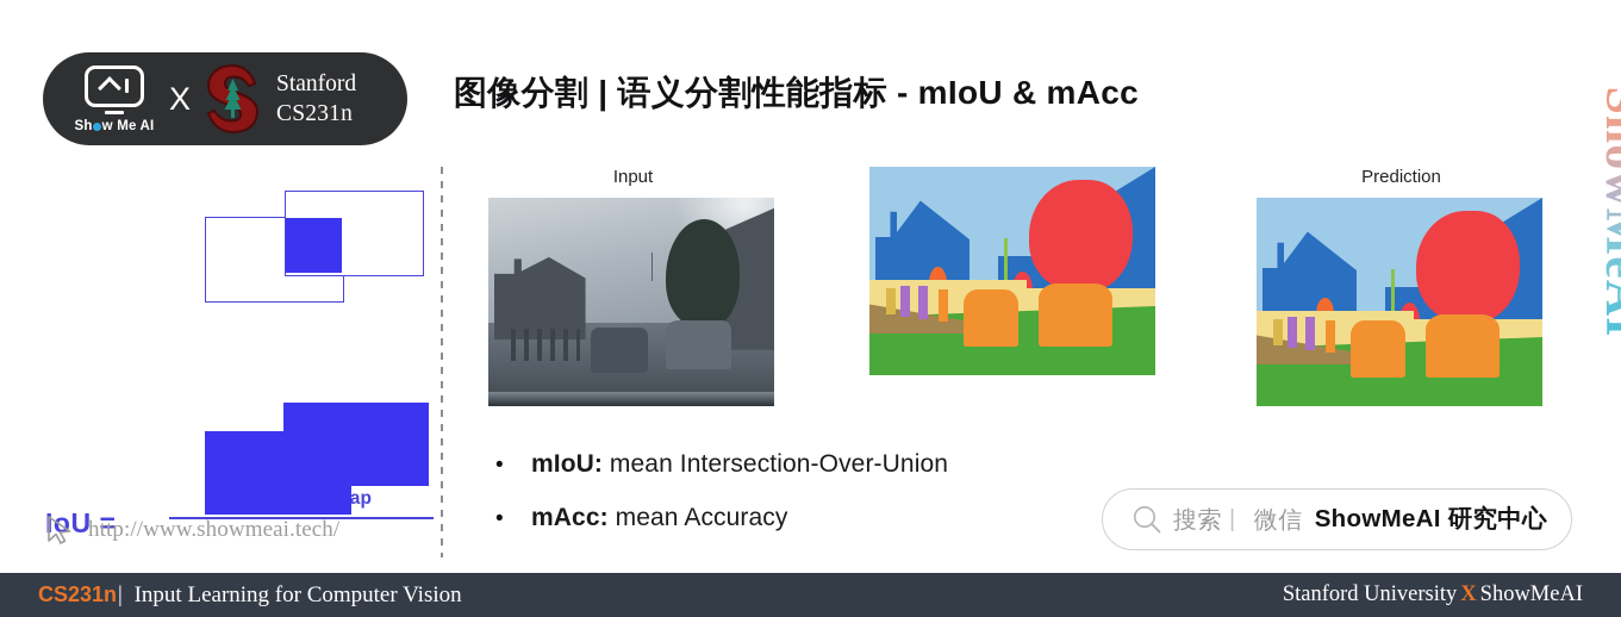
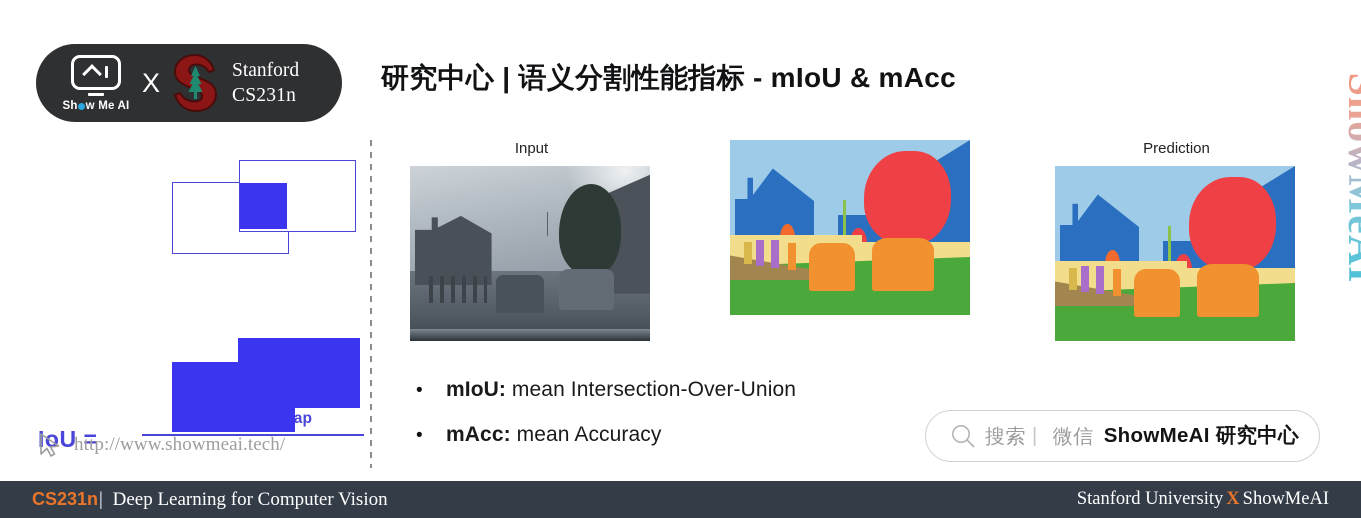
  Sh
  w Me AI
  X
  Stanford
  CS231n
- 图像分割 | 语义分割性能指标 - mIoU & mAcc
+ 研究中心 | 语义分割性能指标 - mIoU & mAcc
  oU =
  http://www.showmeai.tech/
  Input
  Prediction
  •
  mIoU: mean Intersection-Over-Union
  •
  mAcc: mean Accuracy
  搜索
  |
  微信
  ShowMeAI 研究中心
- CS231n| Input Learning for Computer Vision
+ CS231n| Deep Learning for Computer Vision
  Stanford University X ShowMeAI
